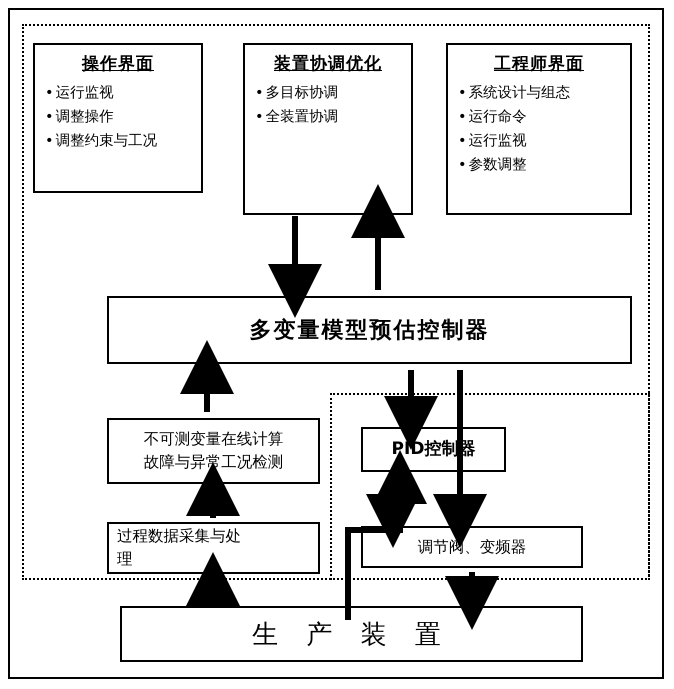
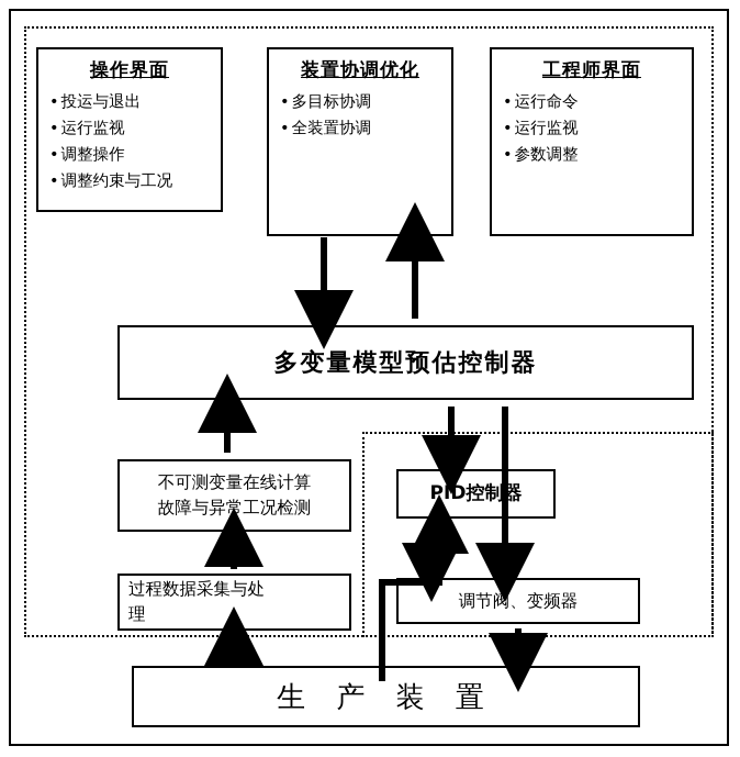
  操作界面
+ 投运与退出
  运行监视
  调整操作
  调整约束与工况
  装置协调优化
  多目标协调
  全装置协调
  工程师界面
- 系统设计与组态
  运行命令
  运行监视
  参数调整
  多变量模型预估控制器
  不可测变量在线计算
  故障与异常工况检测
  过程数据采集与处
  理
  PID控制器
  调节阀、变频器
  生 产 装 置
